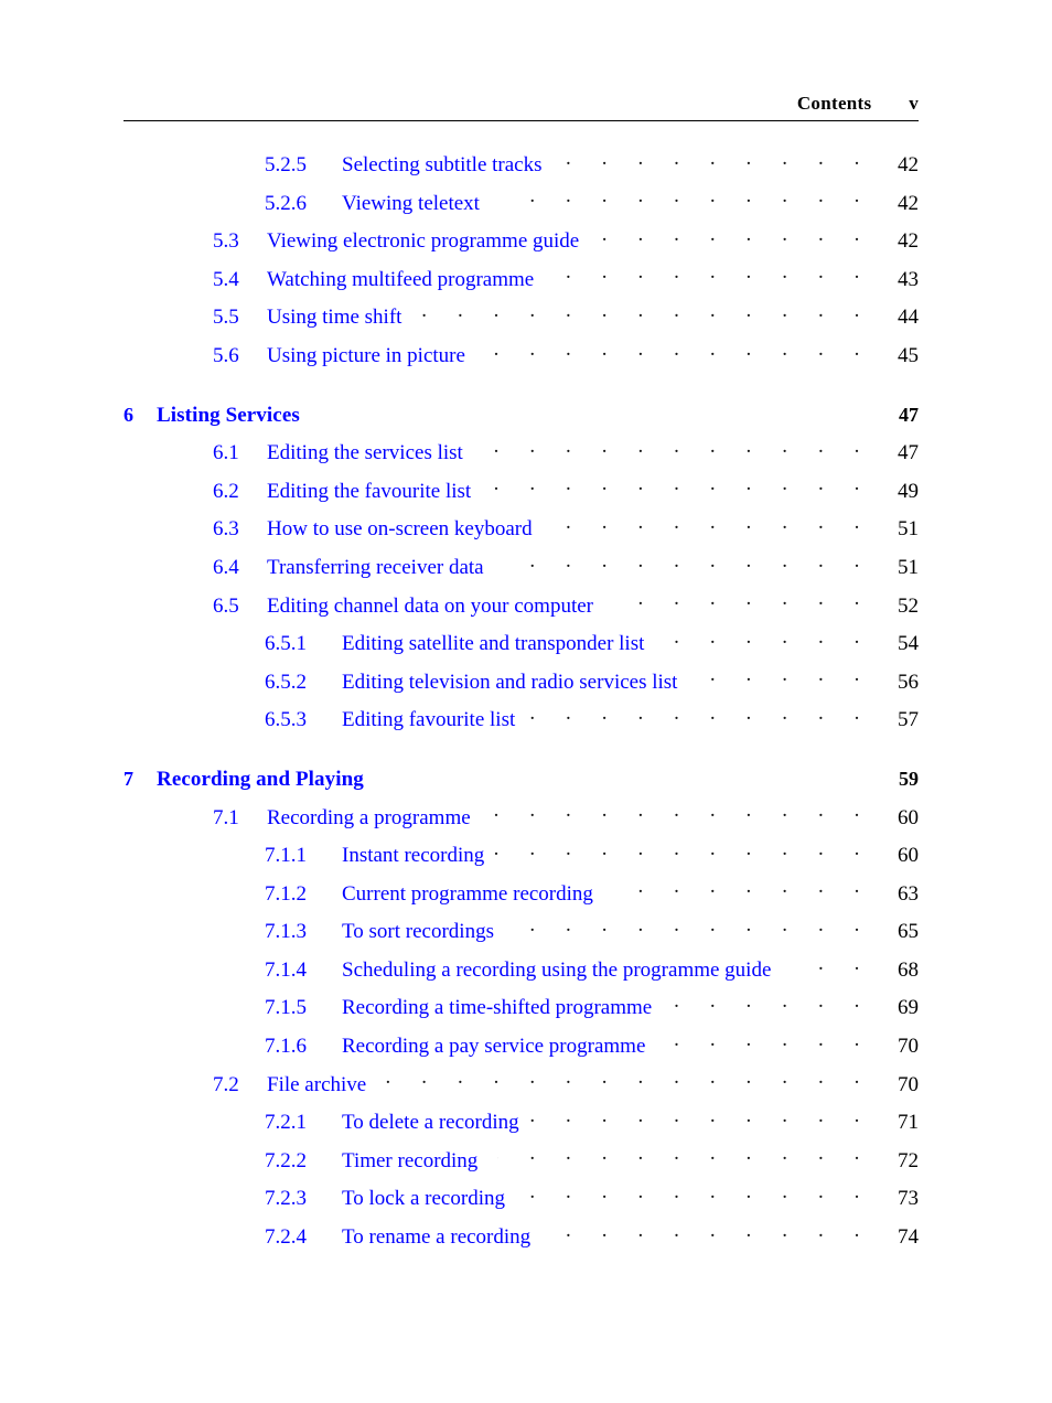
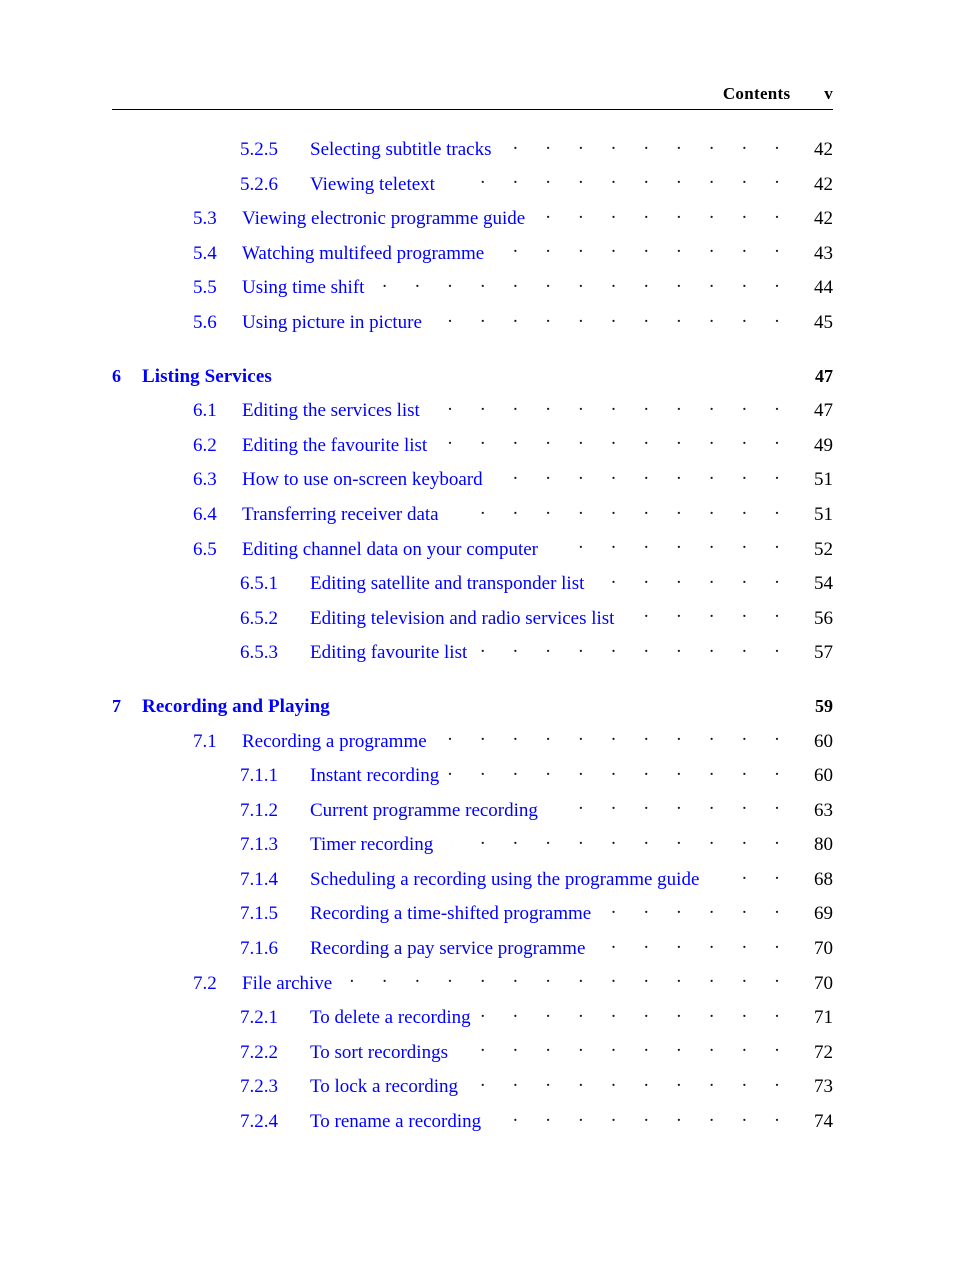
  Contents v
  5.2.5
  Selecting subtitle tracks
  42
  5.2.6
  Viewing teletext
  42
  5.3
  Viewing electronic programme guide
  42
  5.4
  Watching multifeed programme
  43
  5.5
  Using time shift
  44
  5.6
  Using picture in picture
  45
  6
  Listing Services
  47
  6.1
  Editing the services list
  47
  6.2
  Editing the favourite list
  49
  6.3
  How to use on-screen keyboard
  51
  6.4
  Transferring receiver data
  51
  6.5
  Editing channel data on your computer
  52
  6.5.1
  Editing satellite and transponder list
  54
  6.5.2
  Editing television and radio services list
  56
  6.5.3
  Editing favourite list
  57
  7
  Recording and Playing
  59
  7.1
  Recording a programme
  60
  7.1.1
  Instant recording
  60
  7.1.2
  Current programme recording
  63
  7.1.3
- To sort recordings
+ Timer recording
- 65
+ 80
  7.1.4
  Scheduling a recording using the programme guide
  68
  7.1.5
  Recording a time-shifted programme
  69
  7.1.6
  Recording a pay service programme
  70
  7.2
  File archive
  70
  7.2.1
  To delete a recording
  71
  7.2.2
- Timer recording
+ To sort recordings
  72
  7.2.3
  To lock a recording
  73
  7.2.4
  To rename a recording
  74
